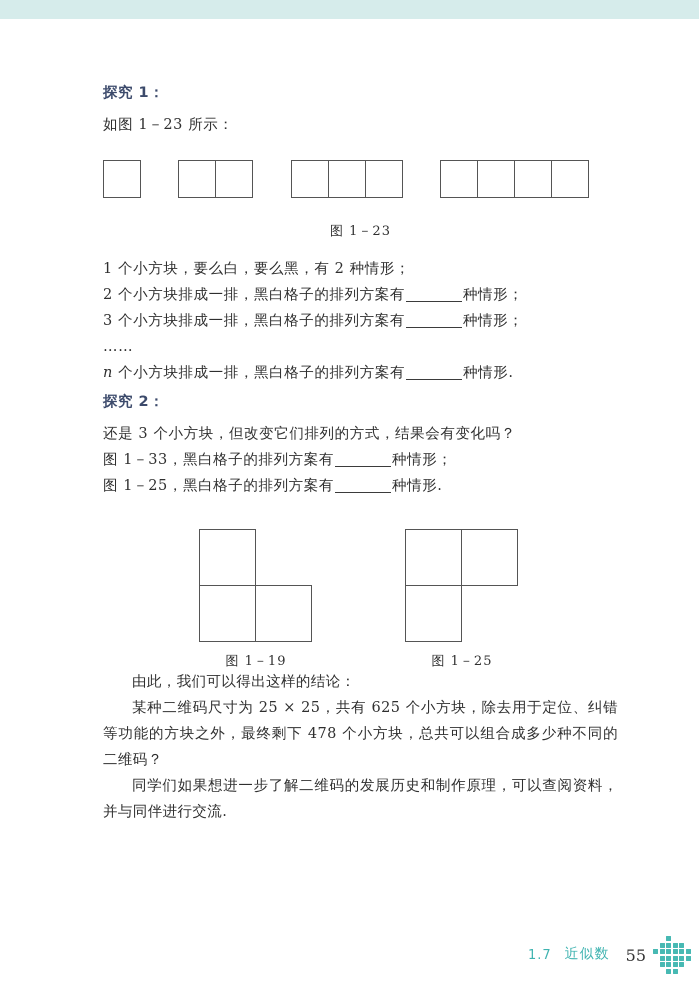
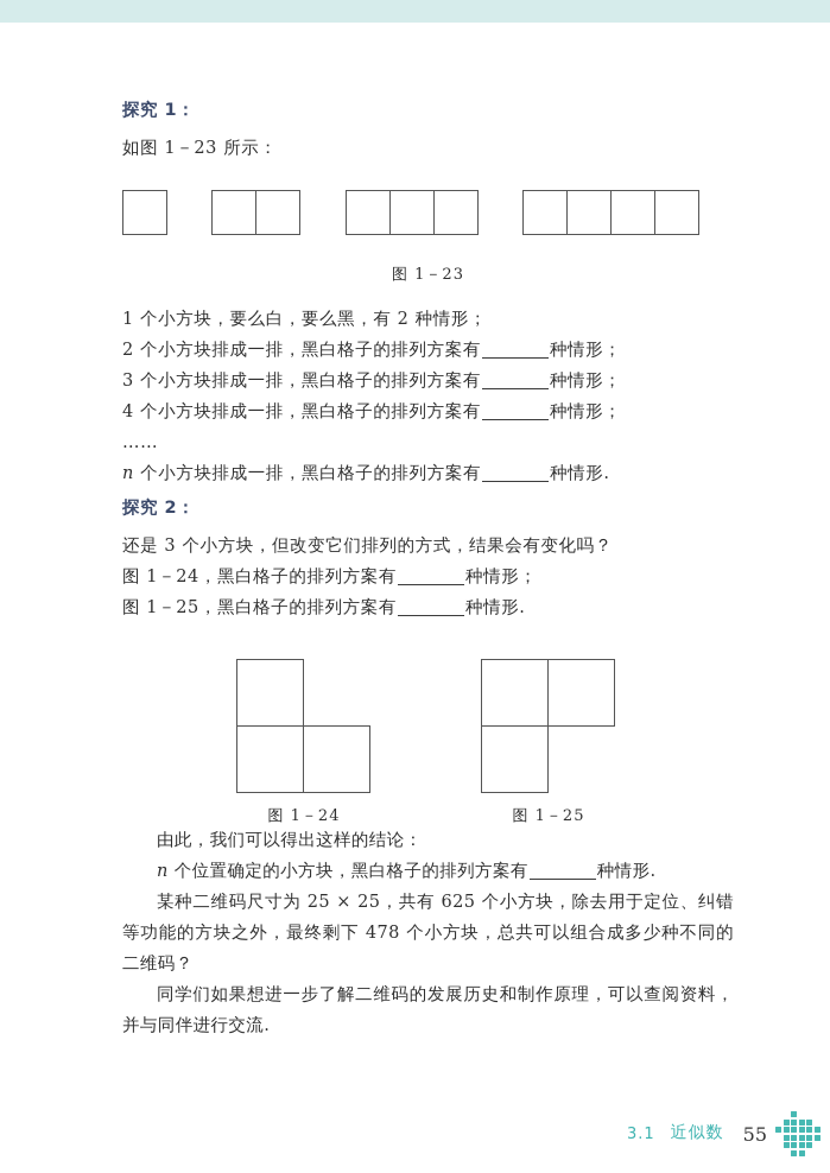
  探究 1：
  如图 1－23 所示：
  图 1－23
  1 个小方块，要么白，要么黑，有 2 种情形；
  2 个小方块排成一排，黑白格子的排列方案有 种情形；
  3 个小方块排成一排，黑白格子的排列方案有 种情形；
+ 4 个小方块排成一排，黑白格子的排列方案有 种情形；
  ……
  n 个小方块排成一排，黑白格子的排列方案有 种情形.
  探究 2：
  还是 3 个小方块，但改变它们排列的方式，结果会有变化吗？
- 图 1－33，黑白格子的排列方案有 种情形；
+ 图 1－24，黑白格子的排列方案有 种情形；
  图 1－25，黑白格子的排列方案有 种情形.
- 图 1－19
+ 图 1－24
  图 1－25
  由此，我们可以得出这样的结论：
+ n 个位置确定的小方块，黑白格子的排列方案有 种情形.
  某种二维码尺寸为 25 × 25，共有 625 个小方块，除去用于定位、纠错等功能的方块之外，最终剩下 478 个小方块，总共可以组合成多少种不同的二维码？
  同学们如果想进一步了解二维码的发展历史和制作原理，可以查阅资料，并与同伴进行交流.
- 1.7
+ 3.1
  近似数
  55
